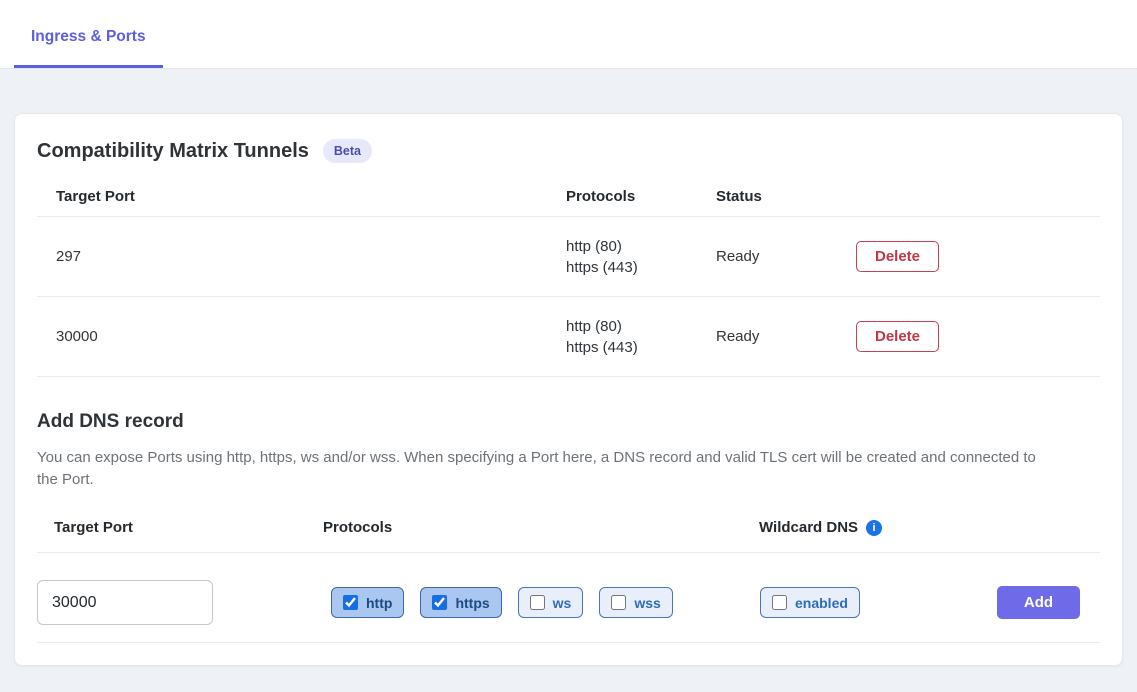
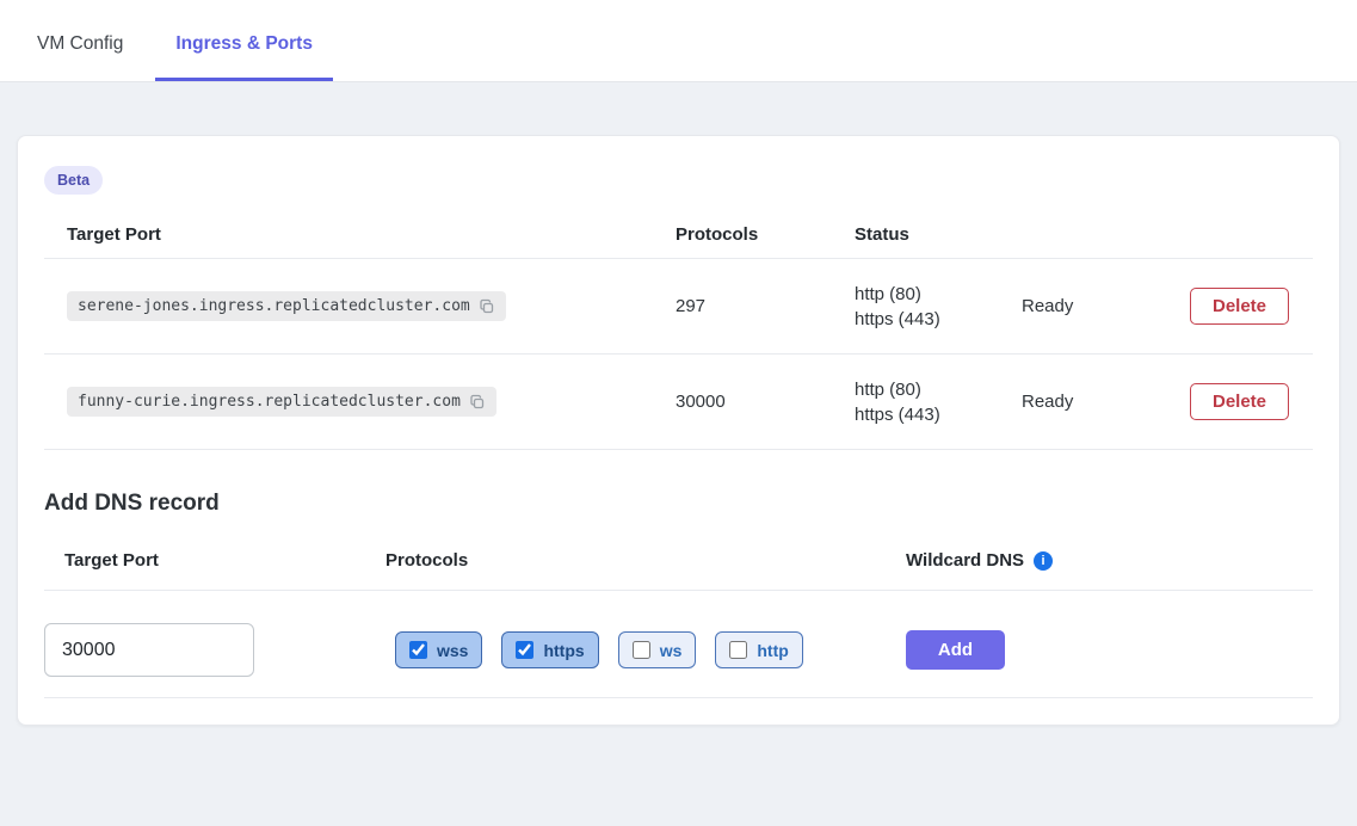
+ VM Config
  Ingress & Ports
- Compatibility Matrix Tunnels
  Beta
  Target Port
  Protocols
  Status
+ serene-jones.ingress.replicatedcluster.com
  297
  http (80)
  https (443)
  Ready
  Delete
+ funny-curie.ingress.replicatedcluster.com
  30000
  http (80)
  https (443)
  Ready
  Delete
  Add DNS record
- You can expose Ports using http, https, ws and/or wss. When specifying a Port here, a DNS record and valid TLS cert will be created and connected to the Port.
  Target Port
  Protocols
  Wildcard DNS
  i
  30000
- http
+ wss
  https
  ws
- wss
+ http
- enabled
  Add
